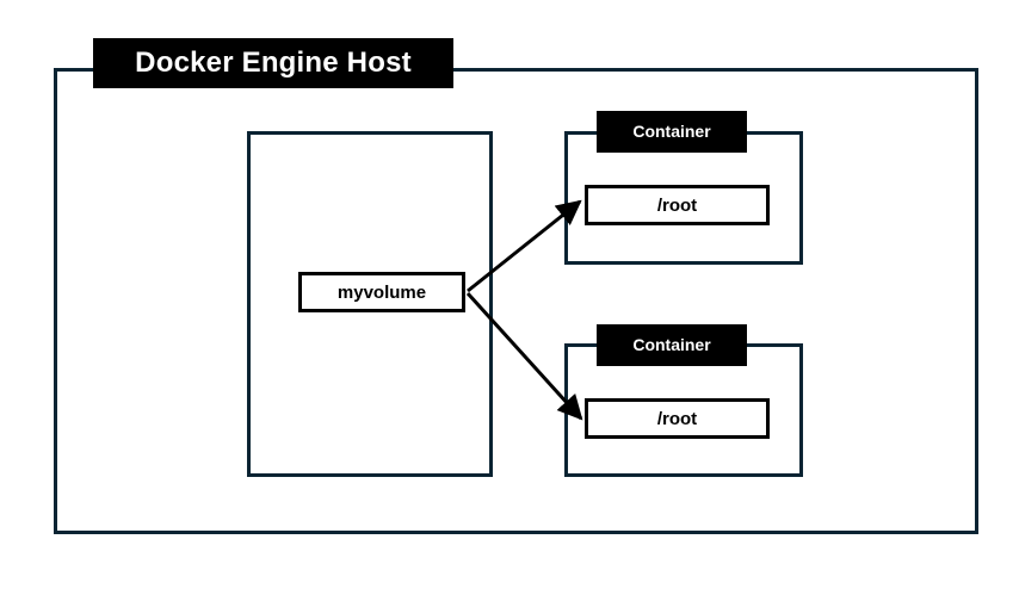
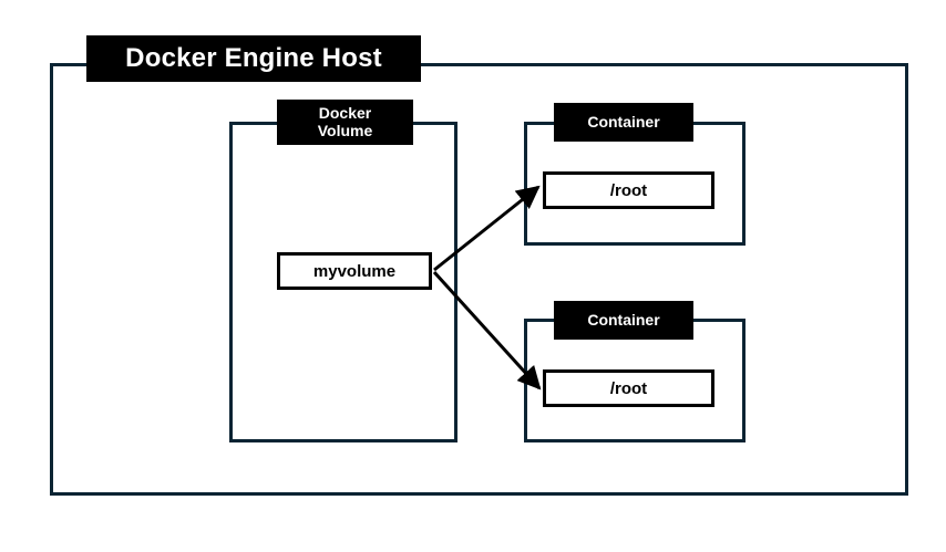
  Docker Engine Host
+ Docker
+ Volume
  Container
  Container
  myvolume
  /root
  /root
